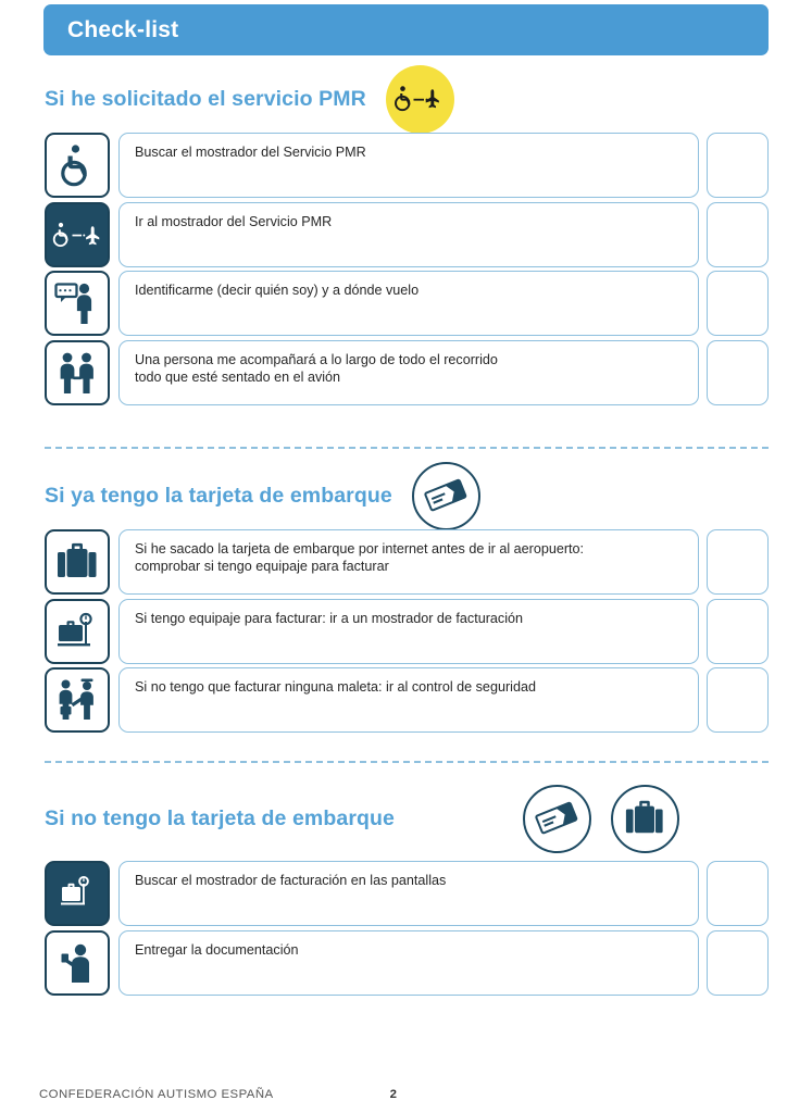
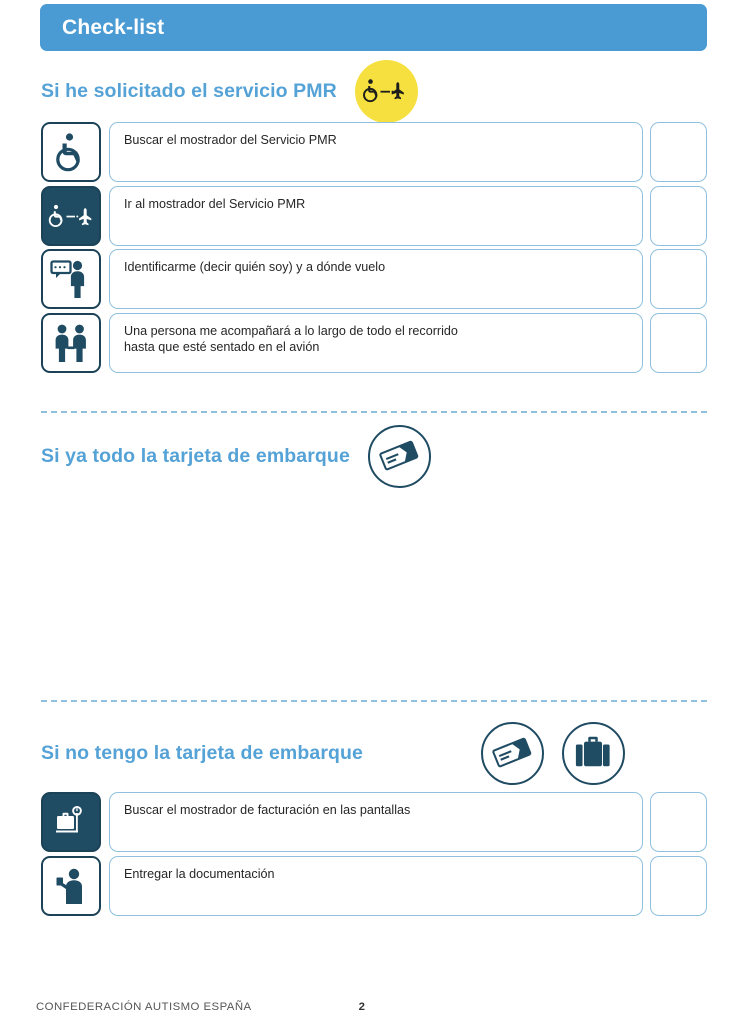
  Check-list
  Si he solicitado el servicio PMR
  Buscar el mostrador del Servicio PMR
  Ir al mostrador del Servicio PMR
  Identificarme (decir quién soy) y a dónde vuelo
  Una persona me acompañará a lo largo de todo el recorrido
- todo que esté sentado en el avión
+ hasta que esté sentado en el avión
- Si ya tengo la tarjeta de embarque
+ Si ya todo la tarjeta de embarque
- Si he sacado la tarjeta de embarque por internet antes de ir al aeropuerto:
- comprobar si tengo equipaje para facturar
- Si tengo equipaje para facturar: ir a un mostrador de facturación
- Si no tengo que facturar ninguna maleta: ir al control de seguridad
  Si no tengo la tarjeta de embarque
  Buscar el mostrador de facturación en las pantallas
  Entregar la documentación
  CONFEDERACIÓN AUTISMO ESPAÑA
  2
